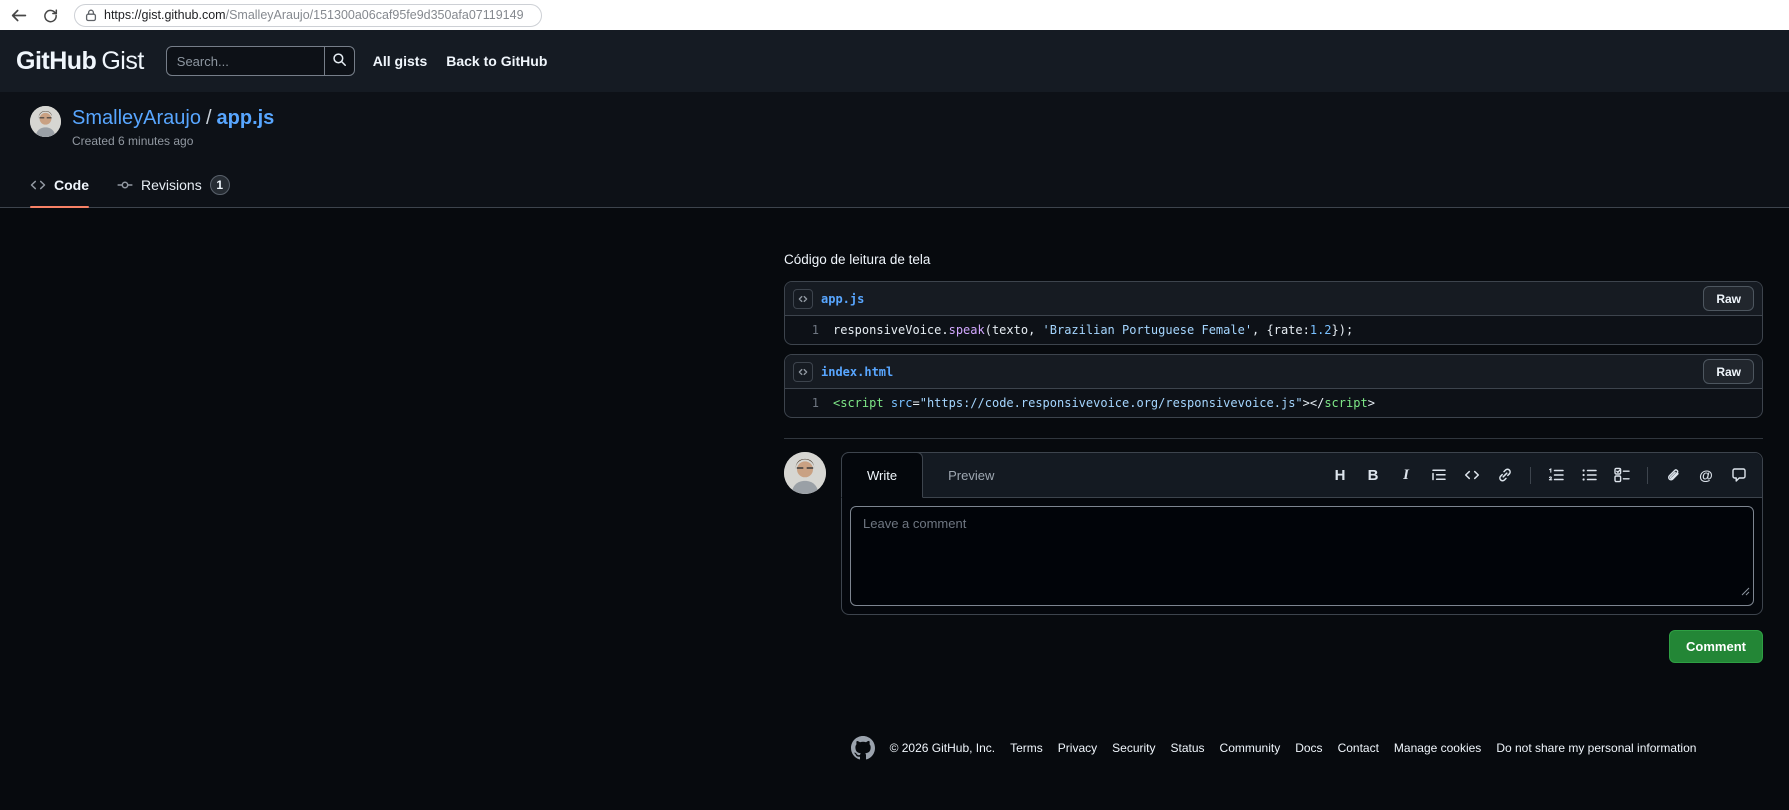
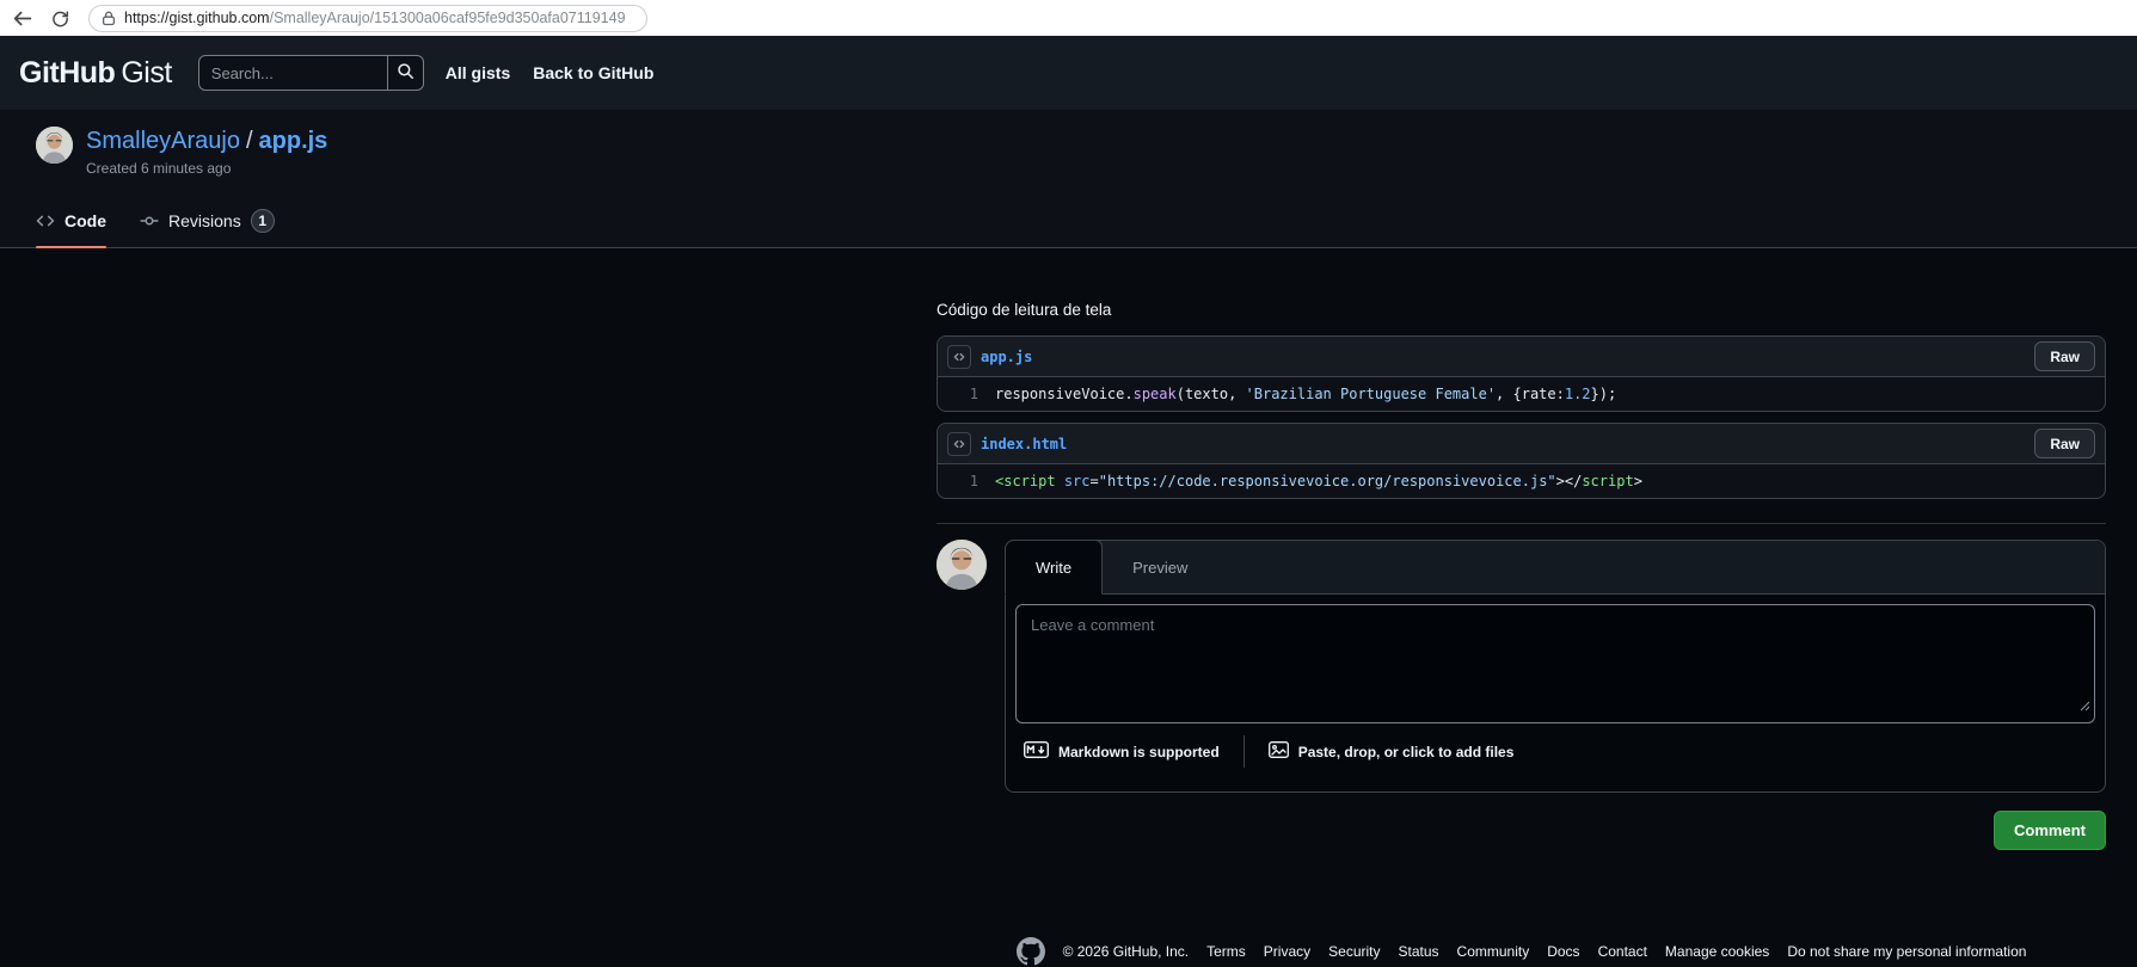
  https://gist.github.com/SmalleyAraujo/151300a06caf95fe9d350afa07119149
  GitHub
  Gist
  Search...
  All gists
  Back to GitHub
  SmalleyAraujo / app.js
  Created 6 minutes ago
  Code
  Revisions
  1
  Código de leitura de tela
  app.js
  Raw
  1
  responsiveVoice.speak(texto, 'Brazilian Portuguese Female', {rate:1.2});
  index.html
  Raw
  1
  <script src="https://code.responsivevoice.org/responsivevoice.js"></script>
  Write
  Preview
- H
- B
- I
- @
  Leave a comment
+ Markdown is supported
+ Paste, drop, or click to add files
  Comment
  © 2026 GitHub, Inc.
  Terms
  Privacy
  Security
  Status
  Community
  Docs
  Contact
  Manage cookies
  Do not share my personal information
